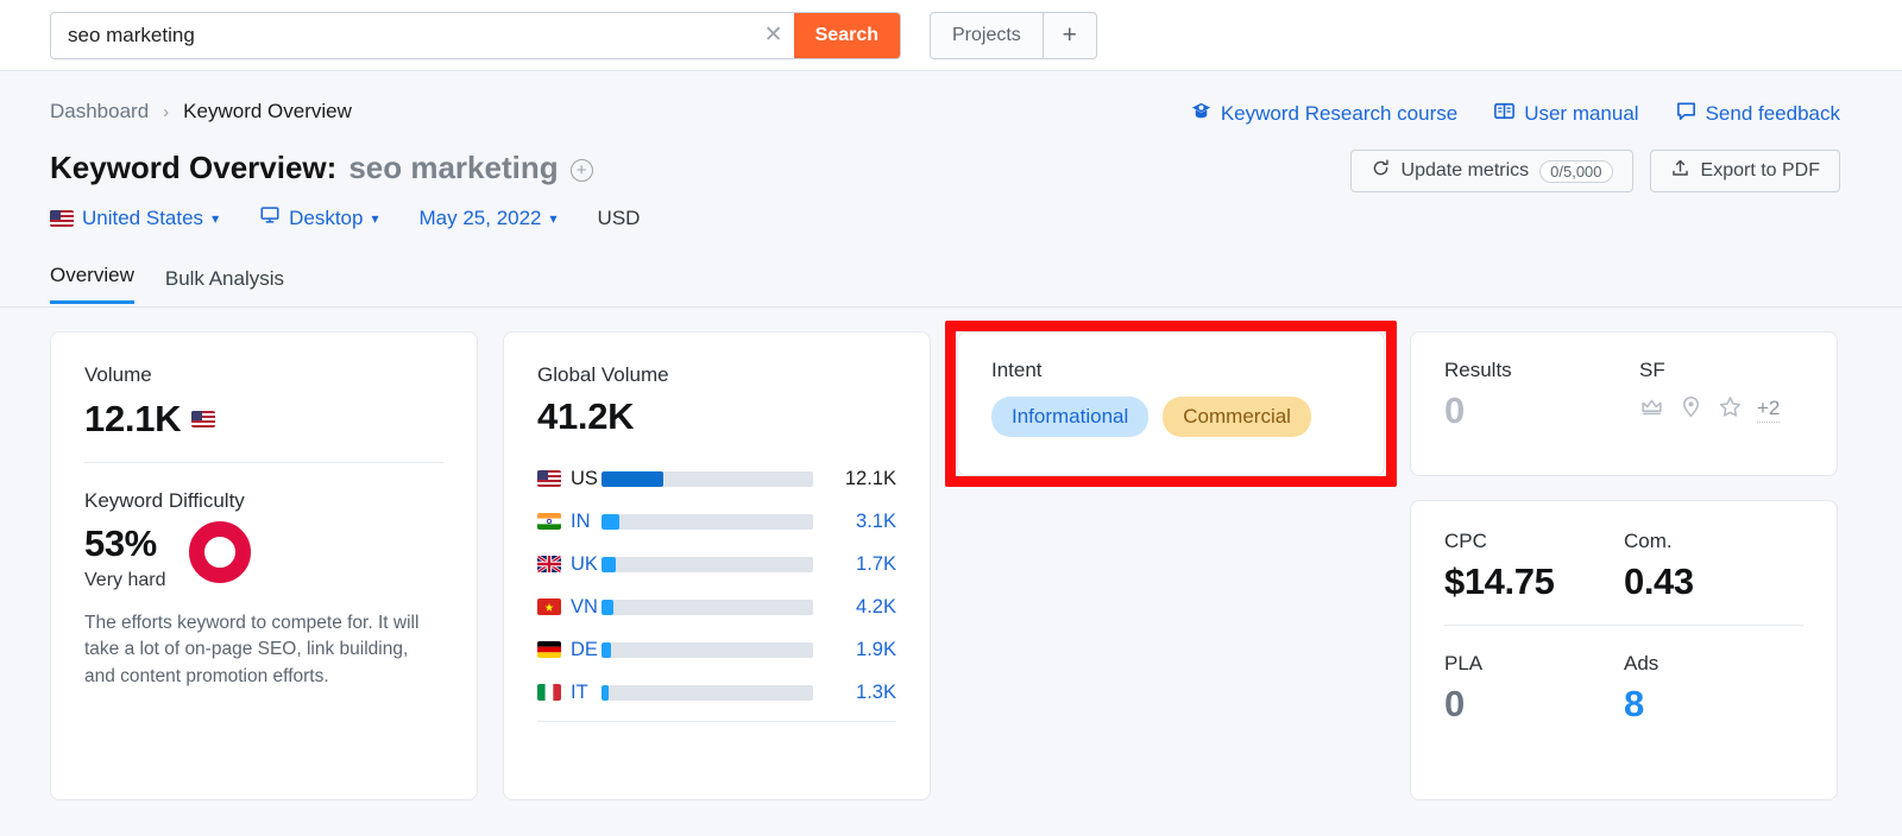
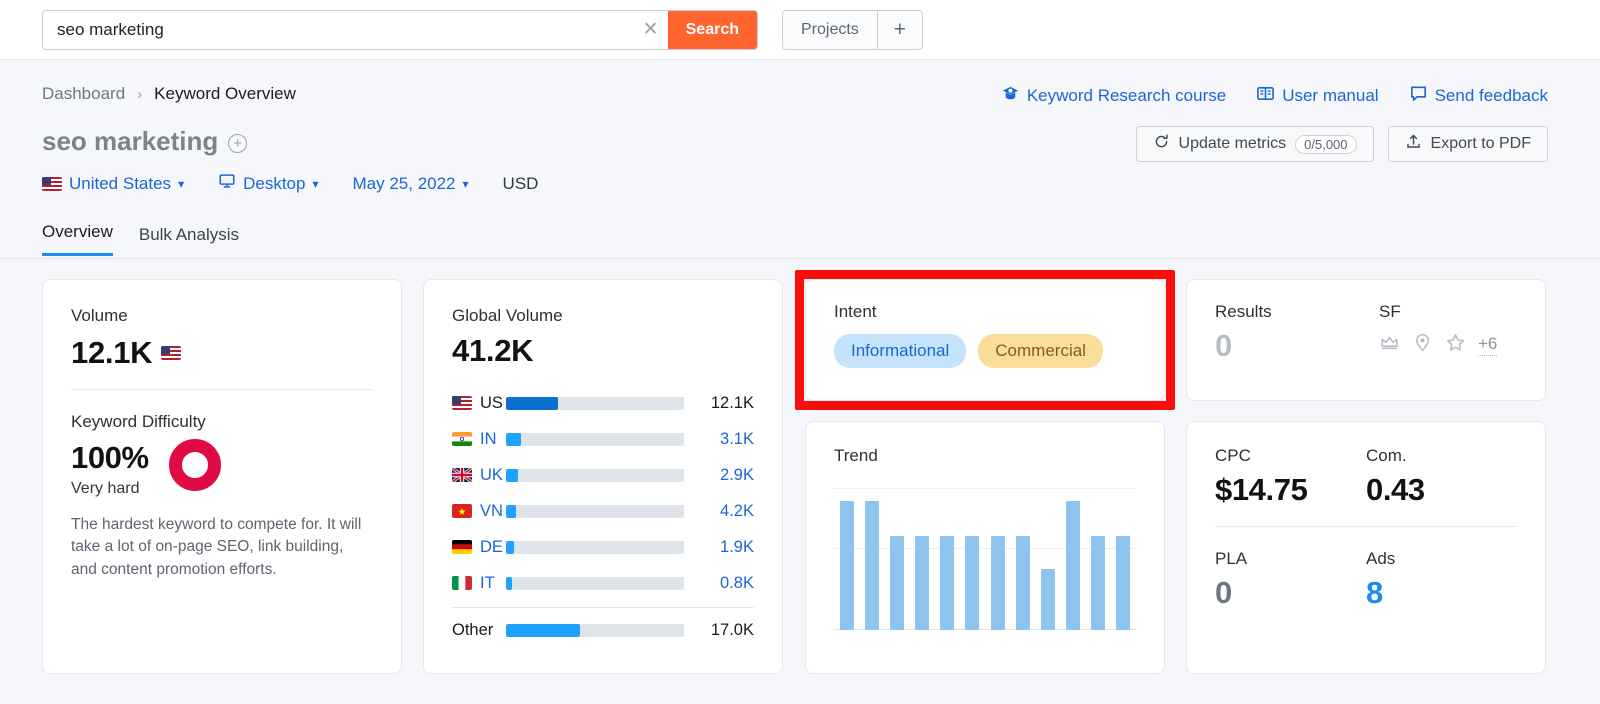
  seo marketing
  ✕
  Search
  Projects
  +
  Dashboard
  ›
  Keyword Overview
  Keyword Research course
  User manual
  Send feedback
  Update metrics
  0/5,000
  Export to PDF
- Keyword Overview:
  seo marketing
  +
  United States
  ▾
  Desktop
  ▾
  May 25, 2022
  ▾
  USD
  Overview
  Bulk Analysis
  Volume
  12.1K
  Keyword Difficulty
- 53%
+ 100%
  Very hard
- The efforts keyword to compete for. It will take a lot of on-page SEO, link building, and content promotion efforts.
+ The hardest keyword to compete for. It will take a lot of on-page SEO, link building, and content promotion efforts.
  Global Volume
  41.2K
  US
  12.1K
  IN
  3.1K
  UK
- 1.7K
+ 2.9K
  VN
  4.2K
  DE
  1.9K
  IT
- 1.3K
+ 0.8K
+ Other
+ 17.0K
  Intent
  Informational
  Commercial
  Results
  0
  SF
- +2
+ +6
+ Trend
  CPC
  $14.75
  Com.
  0.43
  PLA
  0
  Ads
  8
